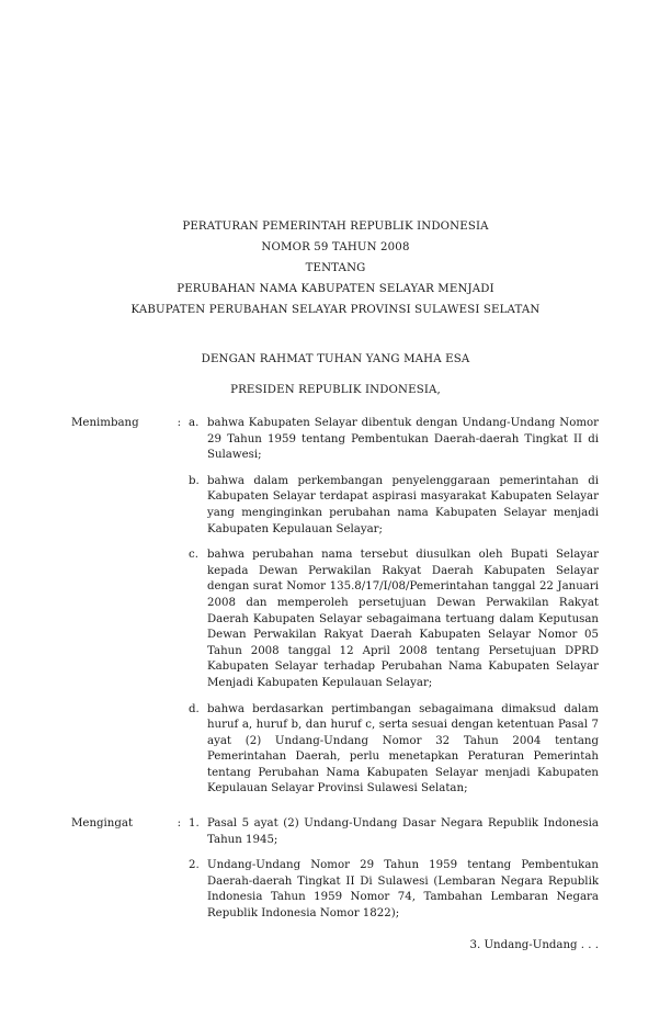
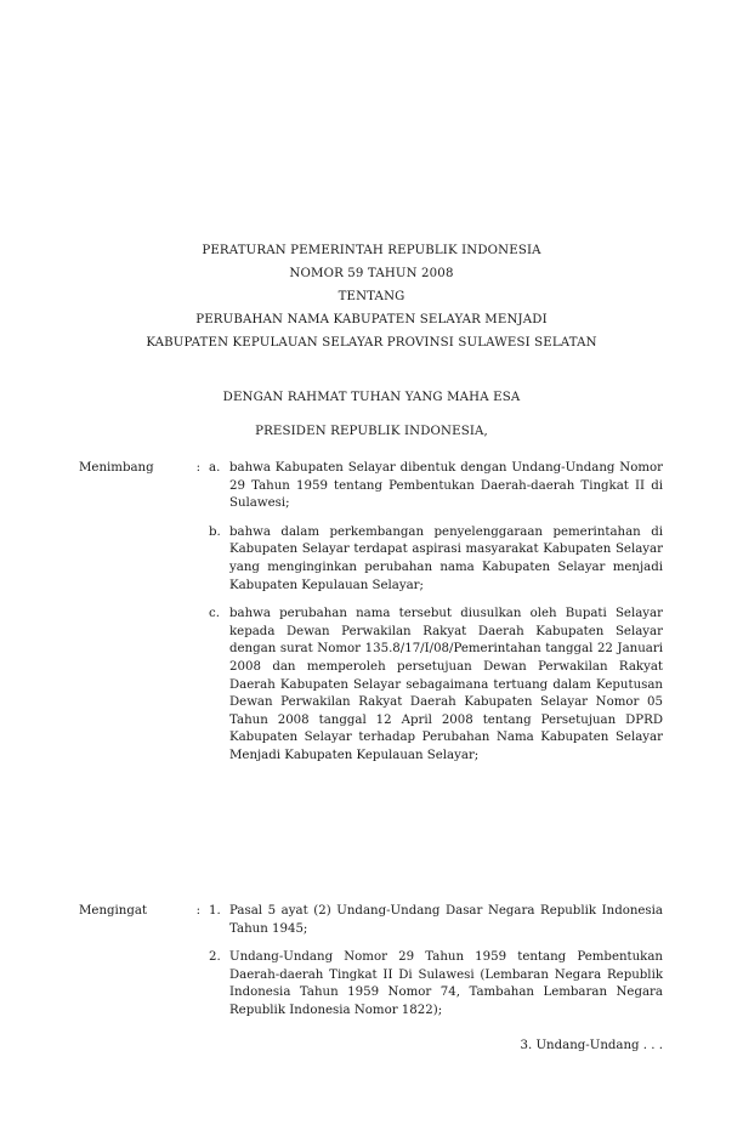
  PERATURAN PEMERINTAH REPUBLIK INDONESIA
  NOMOR 59 TAHUN 2008
  TENTANG
  PERUBAHAN NAMA KABUPATEN SELAYAR MENJADI
- KABUPATEN PERUBAHAN SELAYAR PROVINSI SULAWESI SELATAN
+ KABUPATEN KEPULAUAN SELAYAR PROVINSI SULAWESI SELATAN
  DENGAN RAHMAT TUHAN YANG MAHA ESA
  PRESIDEN REPUBLIK INDONESIA,
  Menimbang
  :
  a.
  bahwa Kabupaten Selayar dibentuk dengan Undang-Undang Nomor 29 Tahun 1959 tentang Pembentukan Daerah-daerah Tingkat II di Sulawesi;
  b.
  bahwa dalam perkembangan penyelenggaraan pemerintahan di Kabupaten Selayar terdapat aspirasi masyarakat Kabupaten Selayar yang menginginkan perubahan nama Kabupaten Selayar menjadi Kabupaten Kepulauan Selayar;
  c.
  bahwa perubahan nama tersebut diusulkan oleh Bupati Selayar kepada Dewan Perwakilan Rakyat Daerah Kabupaten Selayar dengan surat Nomor 135.8/17/I/08/Pemerintahan tanggal 22 Januari 2008 dan memperoleh persetujuan Dewan Perwakilan Rakyat Daerah Kabupaten Selayar sebagaimana tertuang dalam Keputusan Dewan Perwakilan Rakyat Daerah Kabupaten Selayar Nomor 05 Tahun 2008 tanggal 12 April 2008 tentang Persetujuan DPRD Kabupaten Selayar terhadap Perubahan Nama Kabupaten Selayar Menjadi Kabupaten Kepulauan Selayar;
- d.
- bahwa berdasarkan pertimbangan sebagaimana dimaksud dalam huruf a, huruf b, dan huruf c, serta sesuai dengan ketentuan Pasal 7 ayat (2) Undang-Undang Nomor 32 Tahun 2004 tentang Pemerintahan Daerah, perlu menetapkan Peraturan Pemerintah tentang Perubahan Nama Kabupaten Selayar menjadi Kabupaten Kepulauan Selayar Provinsi Sulawesi Selatan;
  Mengingat
  :
  1.
  Pasal 5 ayat (2) Undang-Undang Dasar Negara Republik Indonesia Tahun 1945;
  2.
  Undang-Undang Nomor 29 Tahun 1959 tentang Pembentukan Daerah-daerah Tingkat II Di Sulawesi (Lembaran Negara Republik Indonesia Tahun 1959 Nomor 74, Tambahan Lembaran Negara Republik Indonesia Nomor 1822);
  3. Undang-Undang . . .
